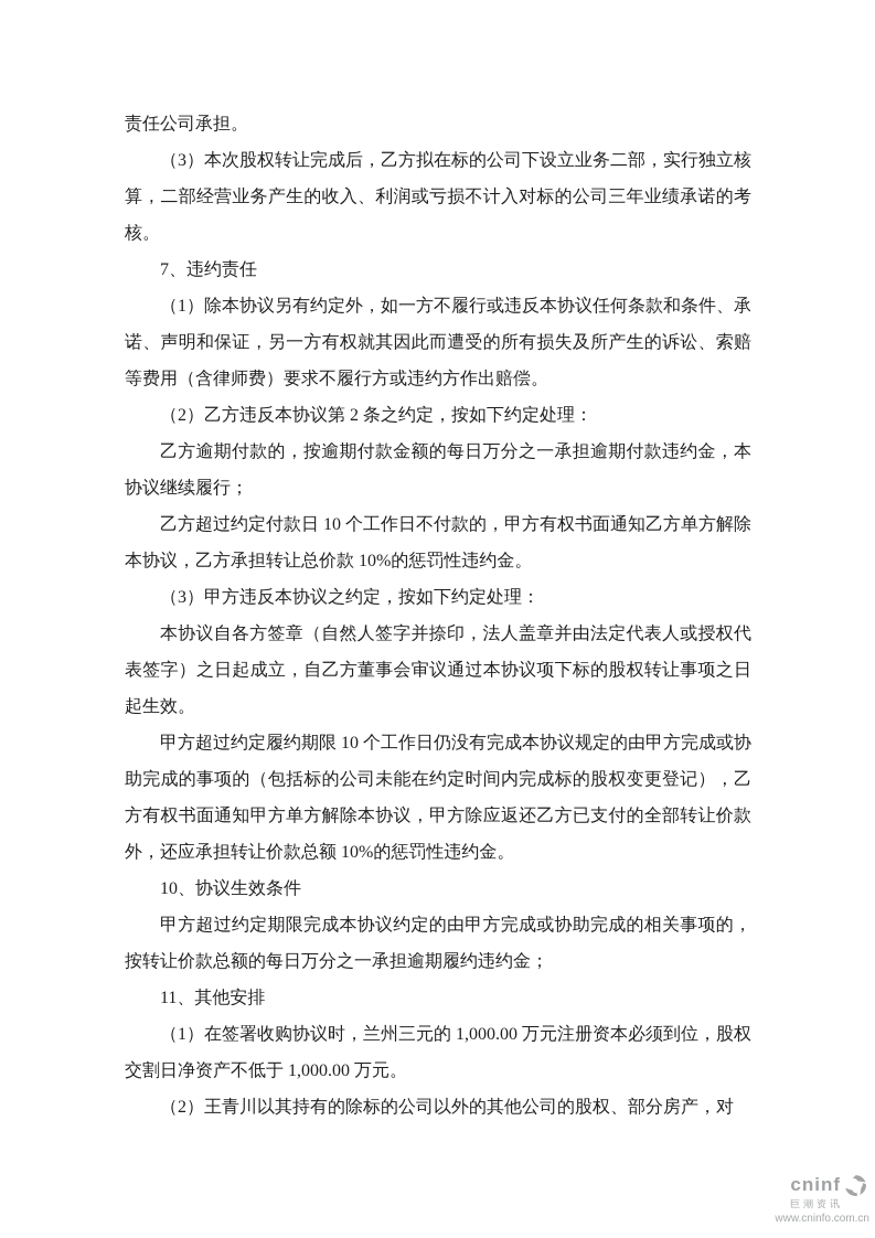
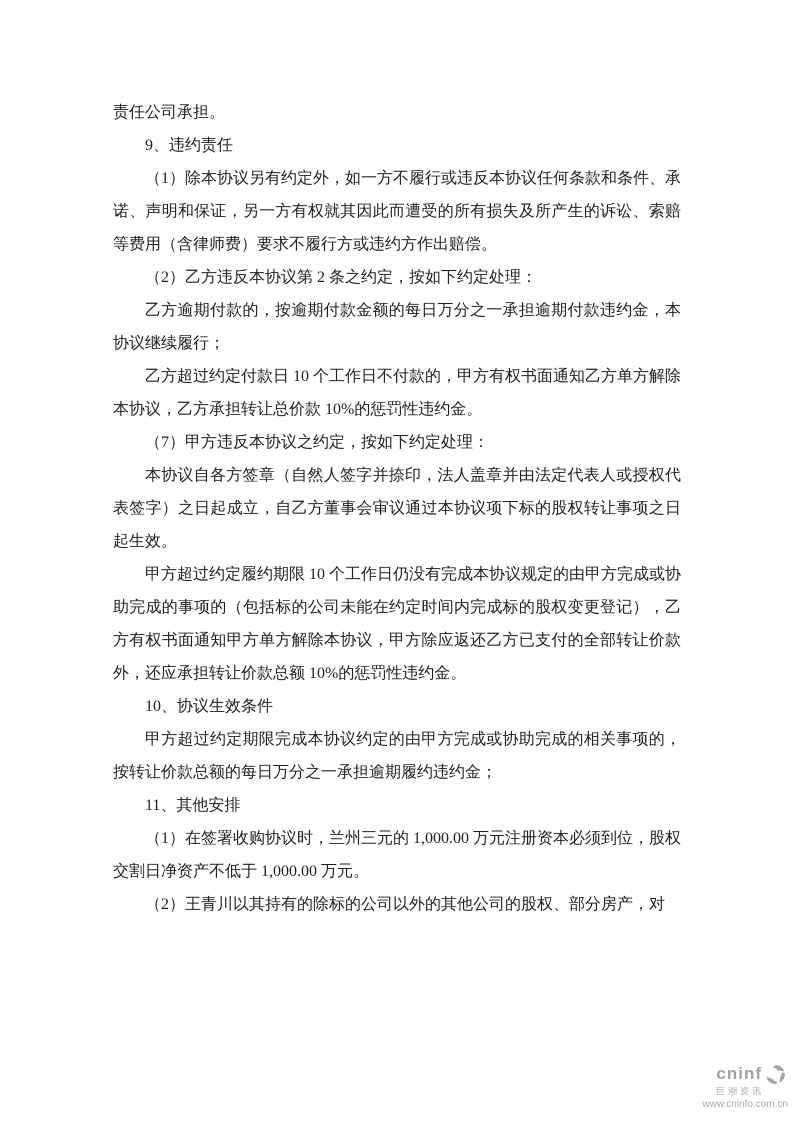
  责任公司承担。
- （3）本次股权转让完成后，乙方拟在标的公司下设立业务二部，实行独立核算，二部经营业务产生的收入、利润或亏损不计入对标的公司三年业绩承诺的考核。
- 7、违约责任
+ 9、违约责任
  （1）除本协议另有约定外，如一方不履行或违反本协议任何条款和条件、承诺、声明和保证，另一方有权就其因此而遭受的所有损失及所产生的诉讼、索赔等费用（含律师费）要求不履行方或违约方作出赔偿。
  （2）乙方违反本协议第 2 条之约定，按如下约定处理：
  乙方逾期付款的，按逾期付款金额的每日万分之一承担逾期付款违约金，本协议继续履行；
  乙方超过约定付款日 10 个工作日不付款的，甲方有权书面通知乙方单方解除本协议，乙方承担转让总价款 10%的惩罚性违约金。
- （3）甲方违反本协议之约定，按如下约定处理：
+ （7）甲方违反本协议之约定，按如下约定处理：
  本协议自各方签章（自然人签字并捺印，法人盖章并由法定代表人或授权代表签字）之日起成立，自乙方董事会审议通过本协议项下标的股权转让事项之日起生效。
  甲方超过约定履约期限 10 个工作日仍没有完成本协议规定的由甲方完成或协助完成的事项的（包括标的公司未能在约定时间内完成标的股权变更登记），乙方有权书面通知甲方单方解除本协议，甲方除应返还乙方已支付的全部转让价款外，还应承担转让价款总额 10%的惩罚性违约金。
  10、协议生效条件
  甲方超过约定期限完成本协议约定的由甲方完成或协助完成的相关事项的，按转让价款总额的每日万分之一承担逾期履约违约金；
  11、其他安排
  （1）在签署收购协议时，兰州三元的 1,000.00 万元注册资本必须到位，股权交割日净资产不低于 1,000.00 万元。
  （2）王青川以其持有的除标的公司以外的其他公司的股权、部分房产，对
  cninf
  巨潮资讯
  www.cninfo.com.cn
